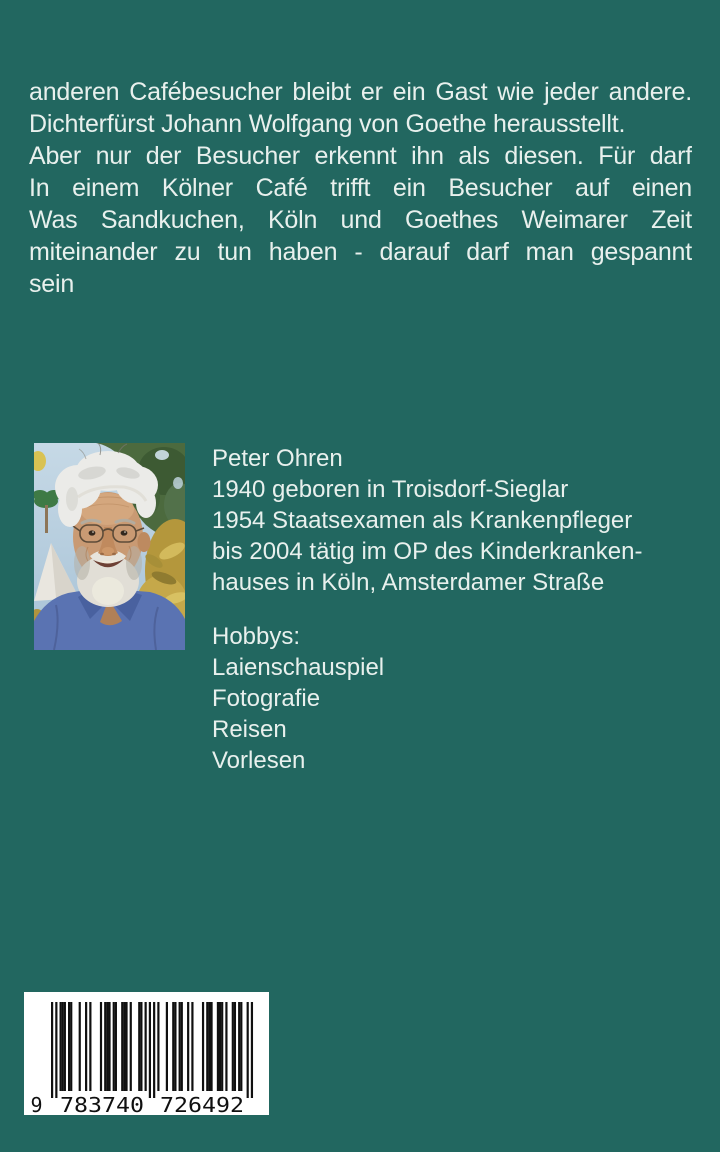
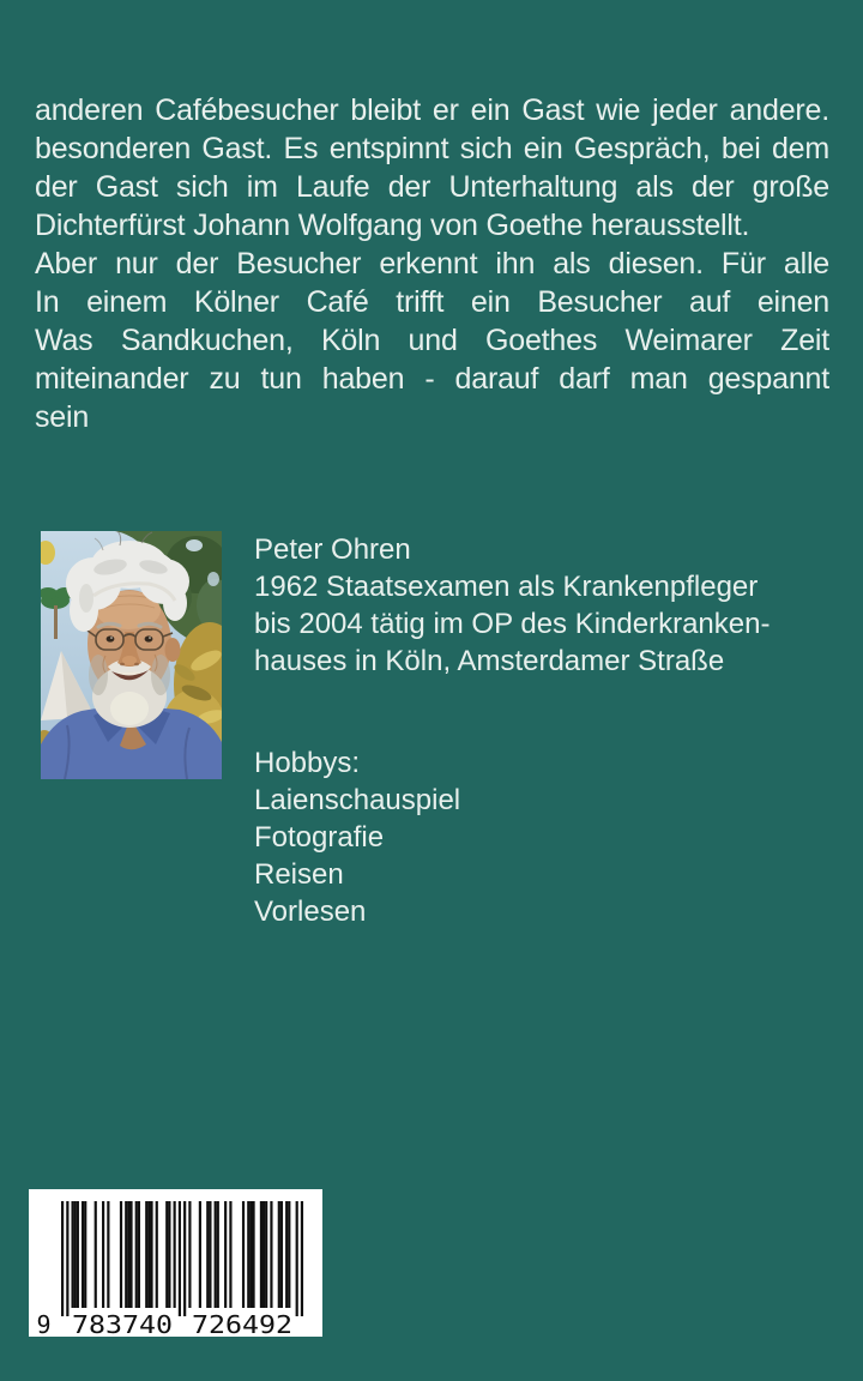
  anderen Cafébesucher bleibt er ein Gast wie jeder andere.
+ besonderen Gast. Es entspinnt sich ein Gespräch, bei dem
+ der Gast sich im Laufe der Unterhaltung als der große
  Dichterfürst Johann Wolfgang von Goethe herausstellt.
- Aber nur der Besucher erkennt ihn als diesen. Für darf
+ Aber nur der Besucher erkennt ihn als diesen. Für alle
  In einem Kölner Café trifft ein Besucher auf einen
  Was Sandkuchen, Köln und Goethes Weimarer Zeit
  miteinander zu tun haben - darauf darf man gespannt
  sein
  Peter Ohren
- 1940 geboren in Troisdorf-Sieglar
- 1954 Staatsexamen als Krankenpfleger
+ 1962 Staatsexamen als Krankenpfleger
  bis 2004 tätig im OP des Kinderkranken-
  hauses in Köln, Amsterdamer Straße
  Hobbys:
  Laienschauspiel
  Fotografie
  Reisen
  Vorlesen
  9
  783740
  726492
